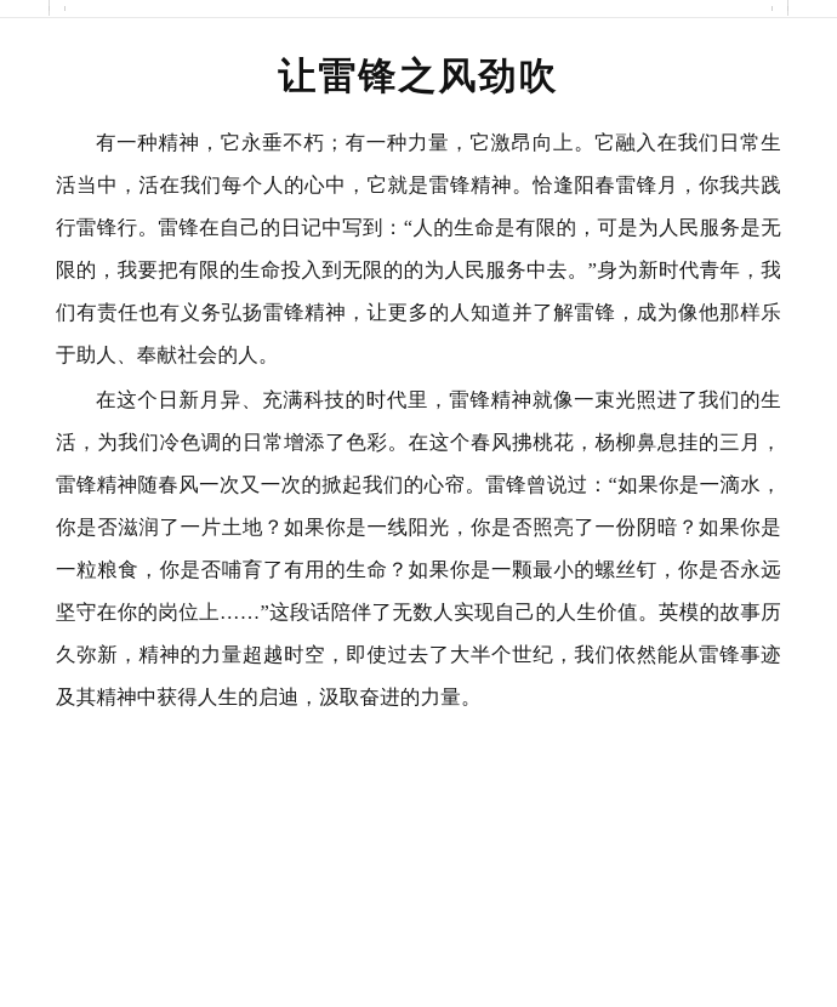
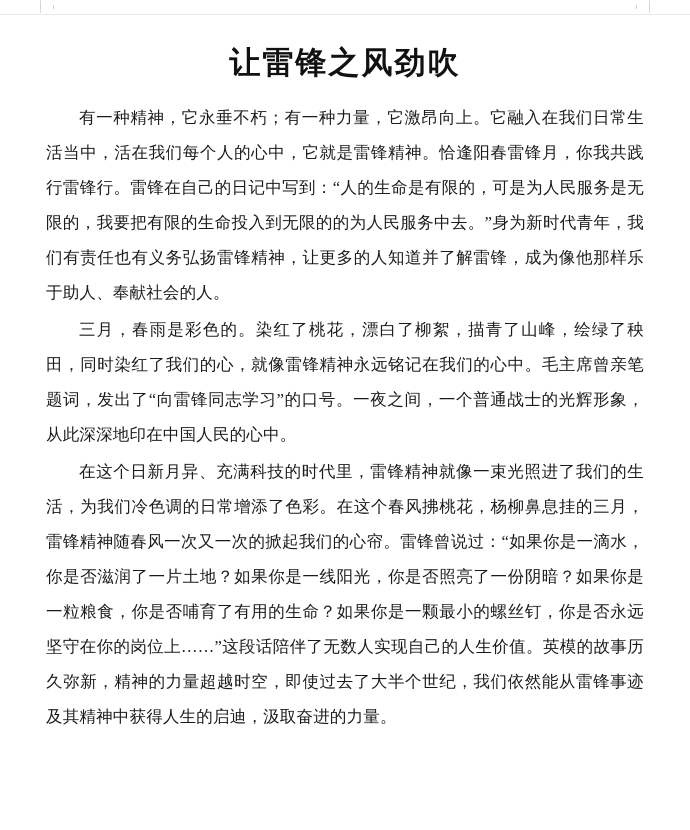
  让雷锋之风劲吹
  有一种精神，它永垂不朽；有一种力量，它激昂向上。它融入在我们日常生活当中，活在我们每个人的心中，它就是雷锋精神。恰逢阳春雷锋月，你我共践行雷锋行。雷锋在自己的日记中写到：“人的生命是有限的，可是为人民服务是无限的，我要把有限的生命投入到无限的的为人民服务中去。”身为新时代青年，我们有责任也有义务弘扬雷锋精神，让更多的人知道并了解雷锋，成为像他那样乐于助人、奉献社会的人。
+ 三月，春雨是彩色的。染红了桃花，漂白了柳絮，描青了山峰，绘绿了秧田，同时染红了我们的心，就像雷锋精神永远铭记在我们的心中。毛主席曾亲笔题词，发出了“向雷锋同志学习”的口号。一夜之间，一个普通战士的光辉形象，从此深深地印在中国人民的心中。
  在这个日新月异、充满科技的时代里，雷锋精神就像一束光照进了我们的生活，为我们冷色调的日常增添了色彩。在这个春风拂桃花，杨柳鼻息挂的三月，雷锋精神随春风一次又一次的掀起我们的心帘。雷锋曾说过：“如果你是一滴水，你是否滋润了一片土地？如果你是一线阳光，你是否照亮了一份阴暗？如果你是一粒粮食，你是否哺育了有用的生命？如果你是一颗最小的螺丝钉，你是否永远坚守在你的岗位上……”这段话陪伴了无数人实现自己的人生价值。英模的故事历久弥新，精神的力量超越时空，即使过去了大半个世纪，我们依然能从雷锋事迹及其精神中获得人生的启迪，汲取奋进的力量。
